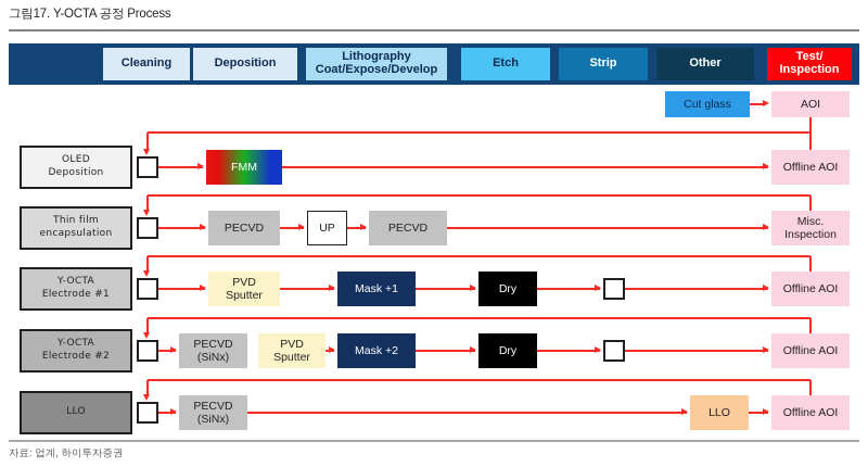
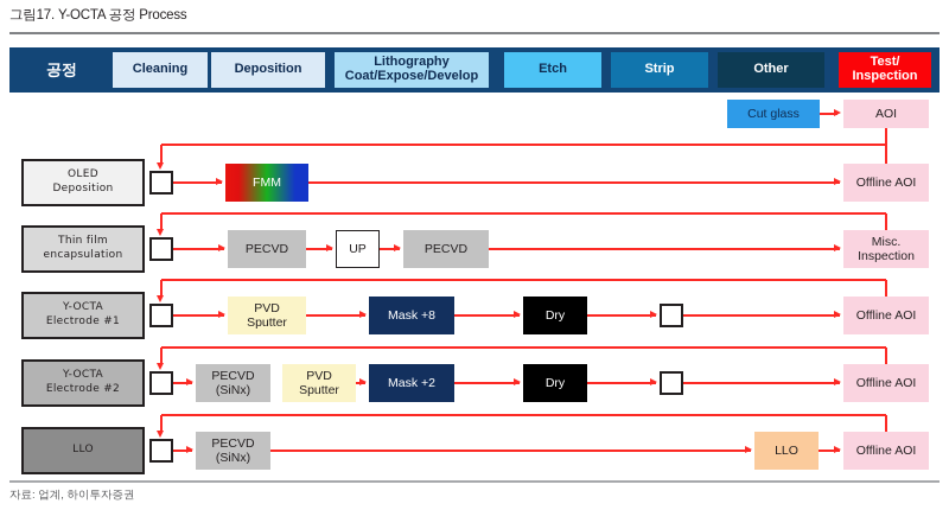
  그림17. Y-OCTA 공정 Process
+ 공정
  Cleaning
  Deposition
  Lithography
  Coat/Expose/Develop
  Etch
  Strip
  Other
  Test/
  Inspection
  Cut glass
  AOI
  OLED
  Deposition
  FMM
  Offline AOI
  Thin film
  encapsulation
  PECVD
  UP
  PECVD
  Misc.
  Inspection
  Y-OCTA
  Electrode #1
  PVD
  Sputter
- Mask +1
+ Mask +8
  Dry
  Offline AOI
  Y-OCTA
  Electrode #2
  PECVD
  (SiNx)
  PVD
  Sputter
  Mask +2
  Dry
  Offline AOI
  LLO
  PECVD
  (SiNx)
  LLO
  Offline AOI
  자료: 업계, 하이투자증권
